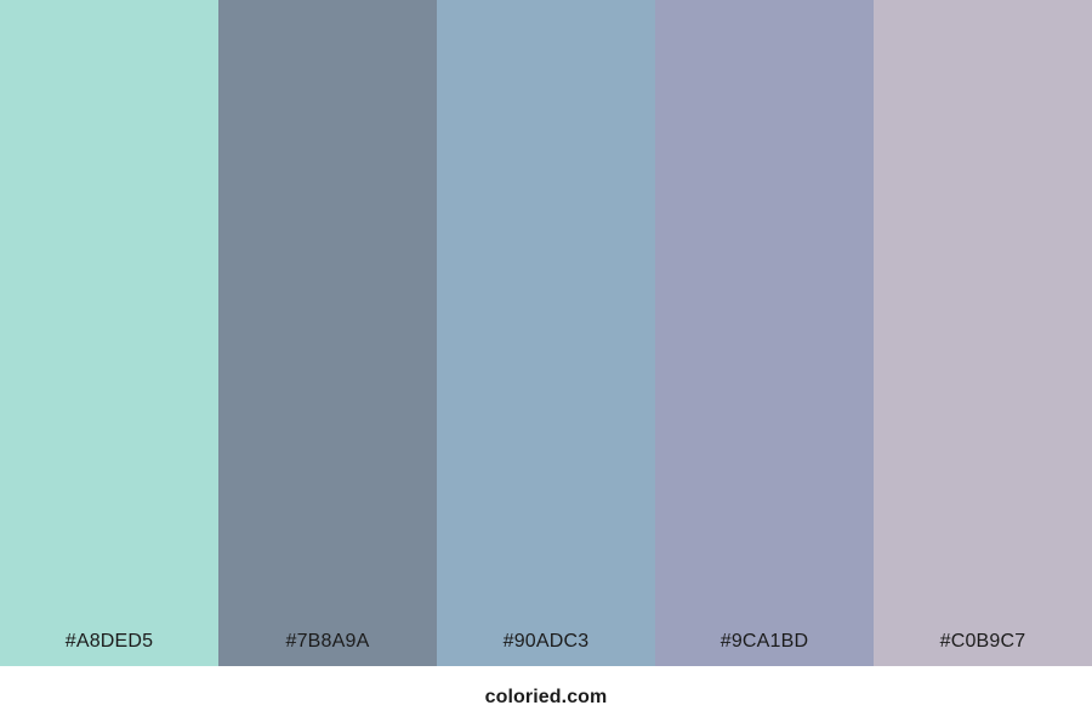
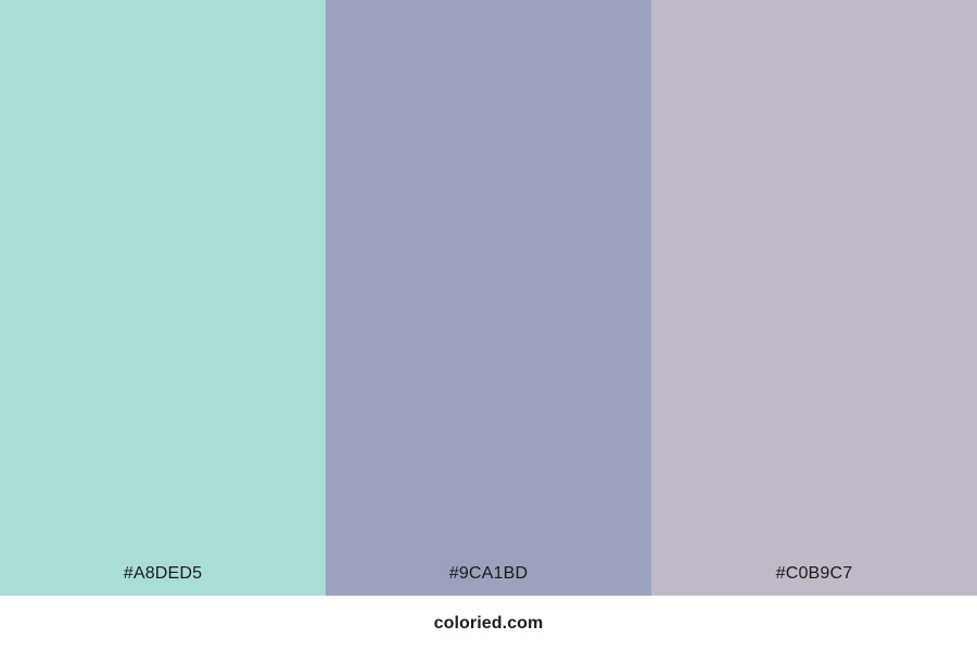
  #A8DED5
- #7B8A9A
- #90ADC3
  #9CA1BD
  #C0B9C7
  coloried.com
